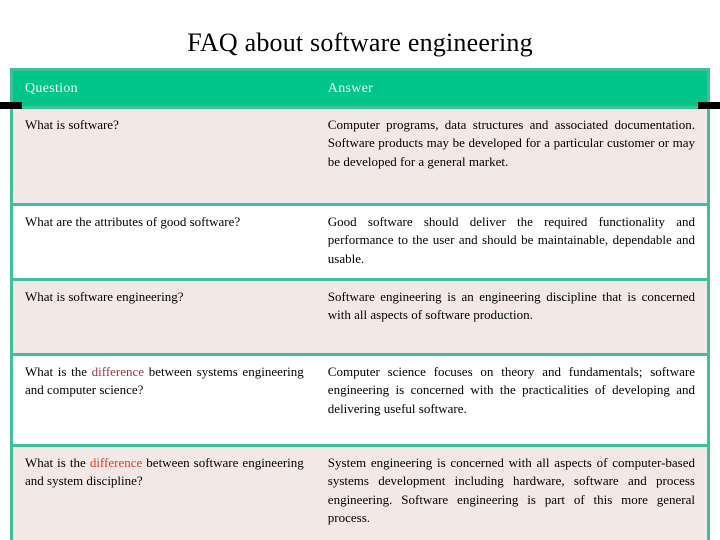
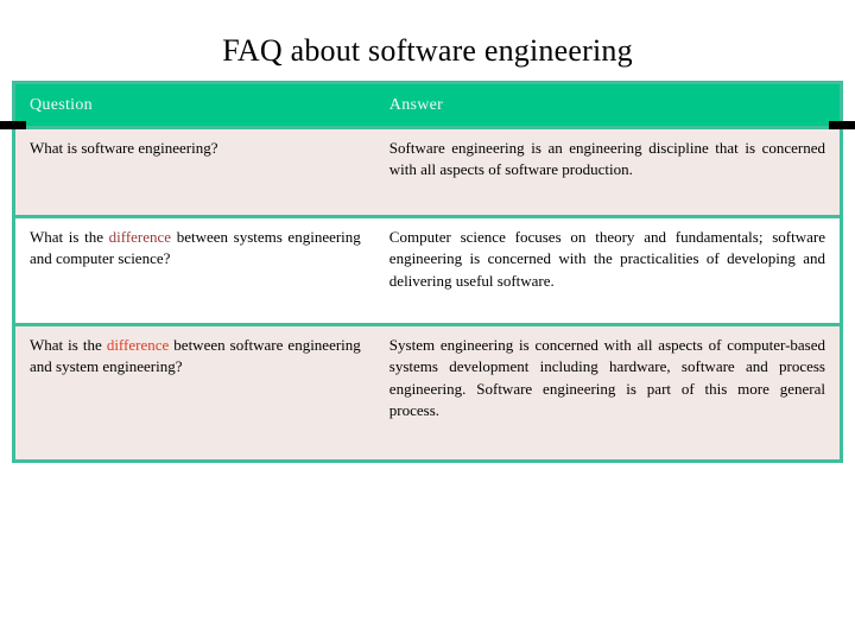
  FAQ about software engineering
  Question	Answer
- What is software?	Computer programs, data structures and associated documentation. Software products may be developed for a particular customer or may be developed for a general market.
- What are the attributes of good software?	Good software should deliver the required functionality and performance to the user and should be maintainable, dependable and usable.
  What is software engineering?	Software engineering is an engineering discipline that is concerned with all aspects of software production.
  What is the difference between systems engineering and computer science?	Computer science focuses on theory and fundamentals; software engineering is concerned with the practicalities of developing and delivering useful software.
- What is the difference between software engineering and system discipline?	System engineering is concerned with all aspects of computer-based systems development including hardware, software and process engineering. Software engineering is part of this more general process.
+ What is the difference between software engineering and system engineering?	System engineering is concerned with all aspects of computer-based systems development including hardware, software and process engineering. Software engineering is part of this more general process.
